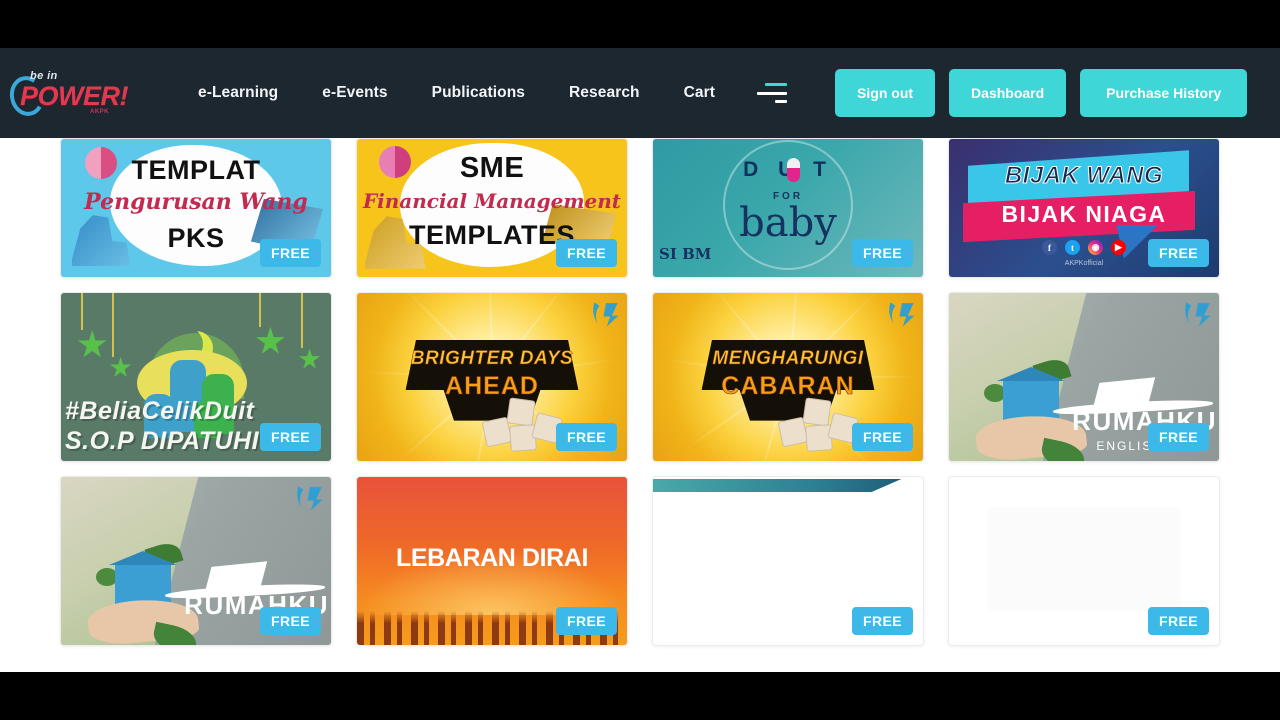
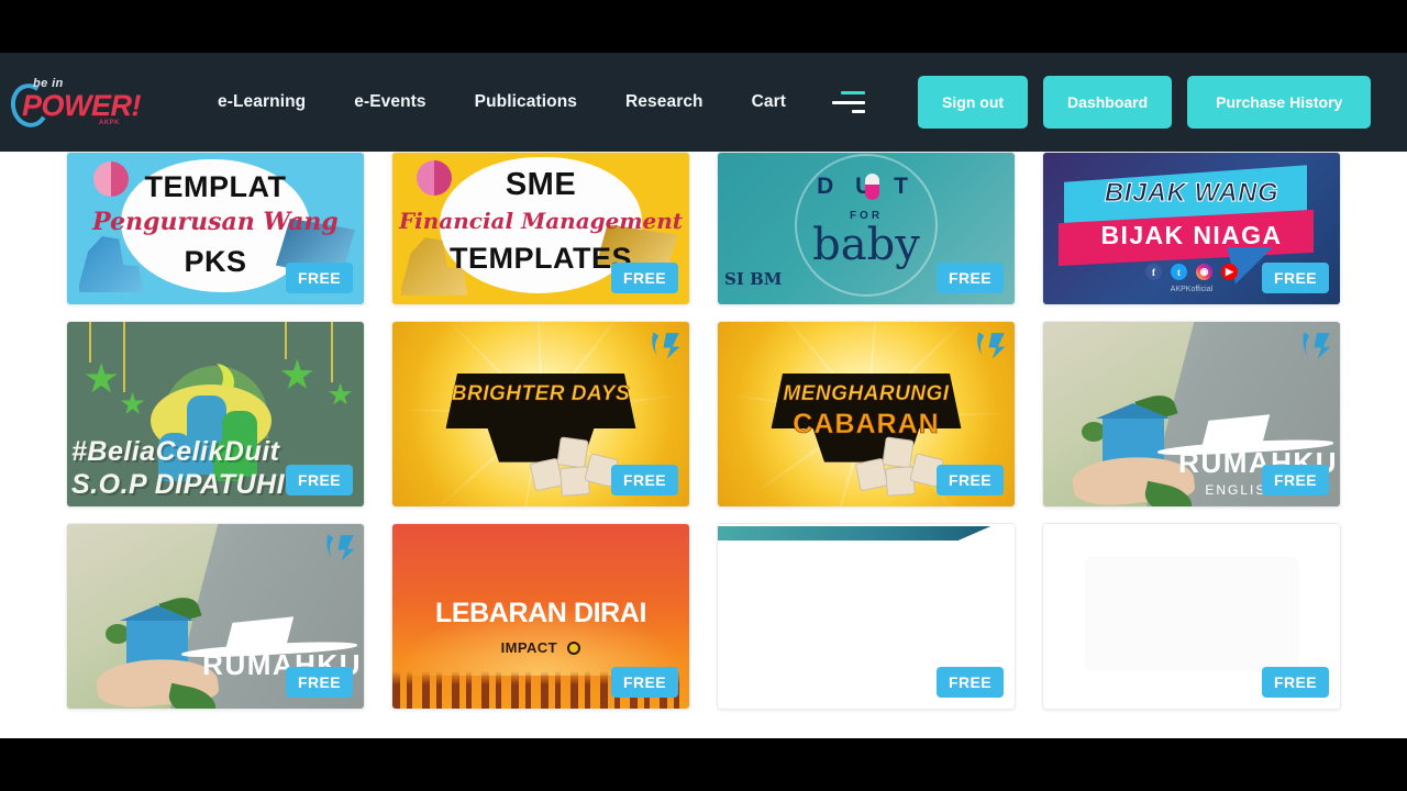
  be in
  POWER!
  e-Learning
  e-Events
  Publications
  Research
  Cart
  Sign out
  Dashboard
  Purchase History
  TEMPLAT
  Pengurusan Wang
  PKS
  FREE
  SME
  Financial Management
  TEMPLATES
  FREE
  FOR
  baby
  SI BM
  FREE
  BIJAK WANG
  BIJAK NIAGA
  f
  t
  ◉
  ▶
  FREE
  #BeliaCelikDuit
  S.O.P DIPATUHI
  FREE
  BRIGHTER DAYS
- AHEAD
  FREE
  MENGHARUNGI
  CABARAN
  FREE
  RUMAHKU
  ENGLI
  FREE
  RUMAHKU
  FREE
  LEBARAN DIRAI
+ IMPACT
  FREE
  FREE
  FREE
